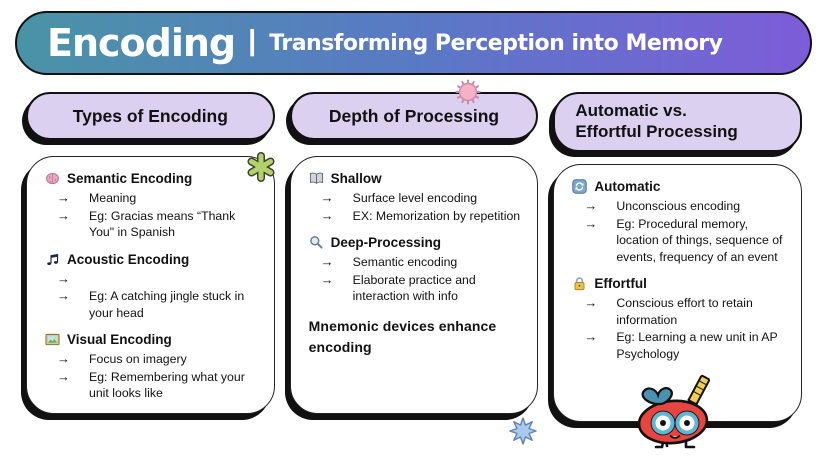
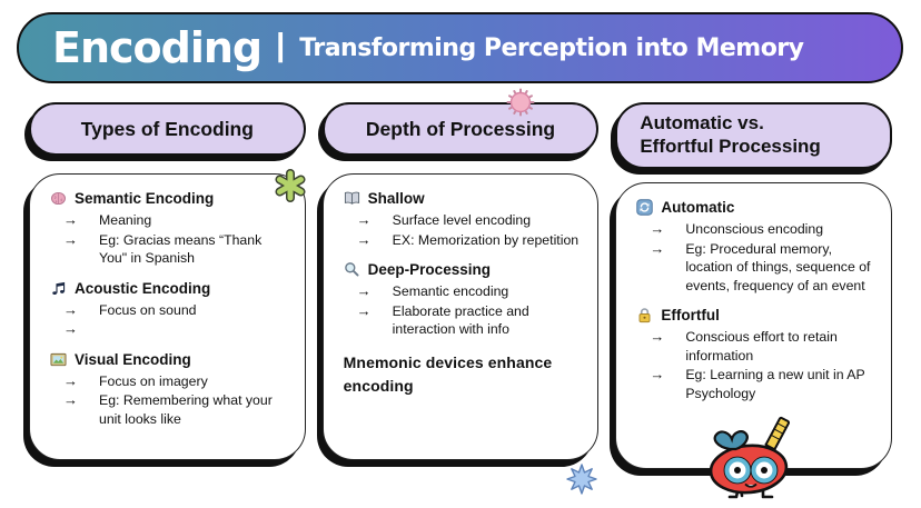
  Encoding
  |
  Transforming Perception into Memory
  Types of Encoding
  Semantic Encoding
  →
  Meaning
  →
  Eg: Gracias means “Thank You" in Spanish
  Acoustic Encoding
  →
+ Focus on sound
  →
- Eg: A catching jingle stuck in your head
  Visual Encoding
  →
  Focus on imagery
  →
  Eg: Remembering what your unit looks like
  Depth of Processing
  Shallow
  →
  Surface level encoding
  →
  EX: Memorization by repetition
  Deep-Processing
  →
  Semantic encoding
  →
  Elaborate practice and interaction with info
  Mnemonic devices enhance encoding
  Automatic vs.
  Effortful Processing
  Automatic
  →
  Unconscious encoding
  →
  Eg: Procedural memory, location of things, sequence of events, frequency of an event
  Effortful
  →
  Conscious effort to retain information
  →
  Eg: Learning a new unit in AP Psychology
